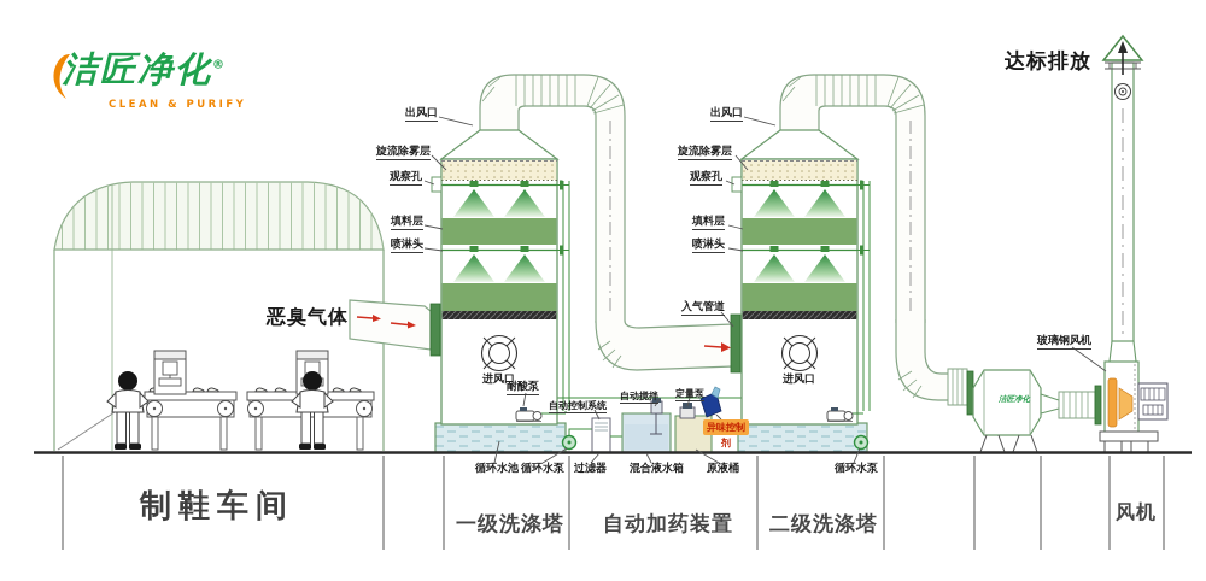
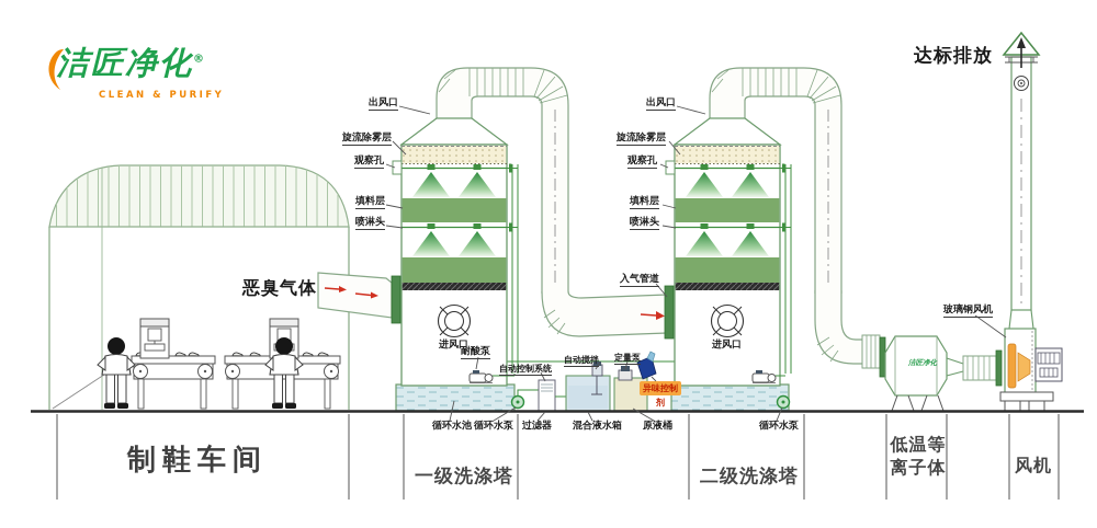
  洁匠净化®
  CLEAN & PURIFY
  出风口
  旋流除雾层
  观察孔
  填料层
  喷淋头
  进风口
  出风口
  旋流除雾层
  观察孔
  填料层
  喷淋头
  进风口
  入气管道
  耐酸泵
  自动控制系统
  自动搅拌
  定量泵
  异味控制剂
  玻璃钢风机
  循环水池
  循环水泵
  过滤器
  混合液水箱
  原液桶
  循环水泵
  恶臭气体
  达标排放
  制鞋车间
  一级洗涤塔
- 自动加药装置
  二级洗涤塔
+ 低温等离子体
  风机
  洁匠净化
